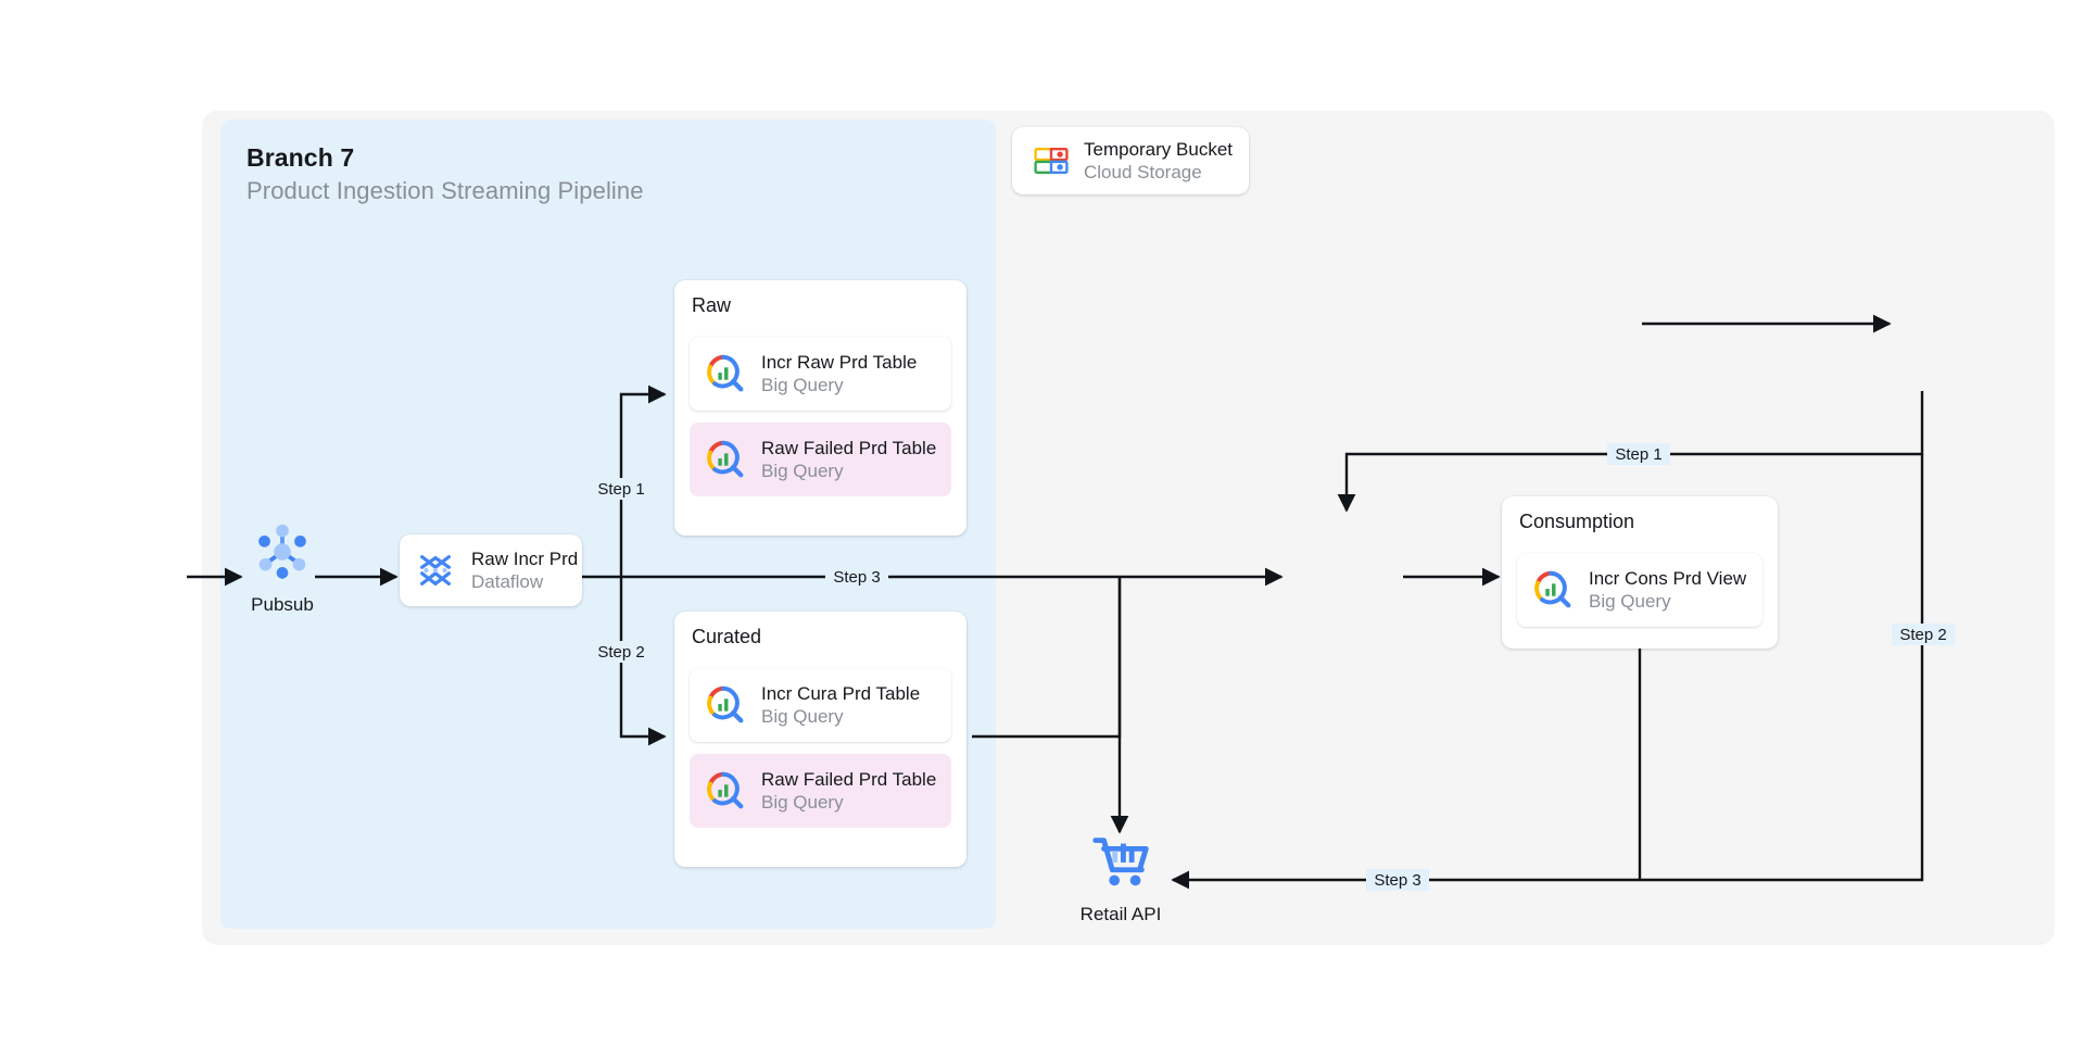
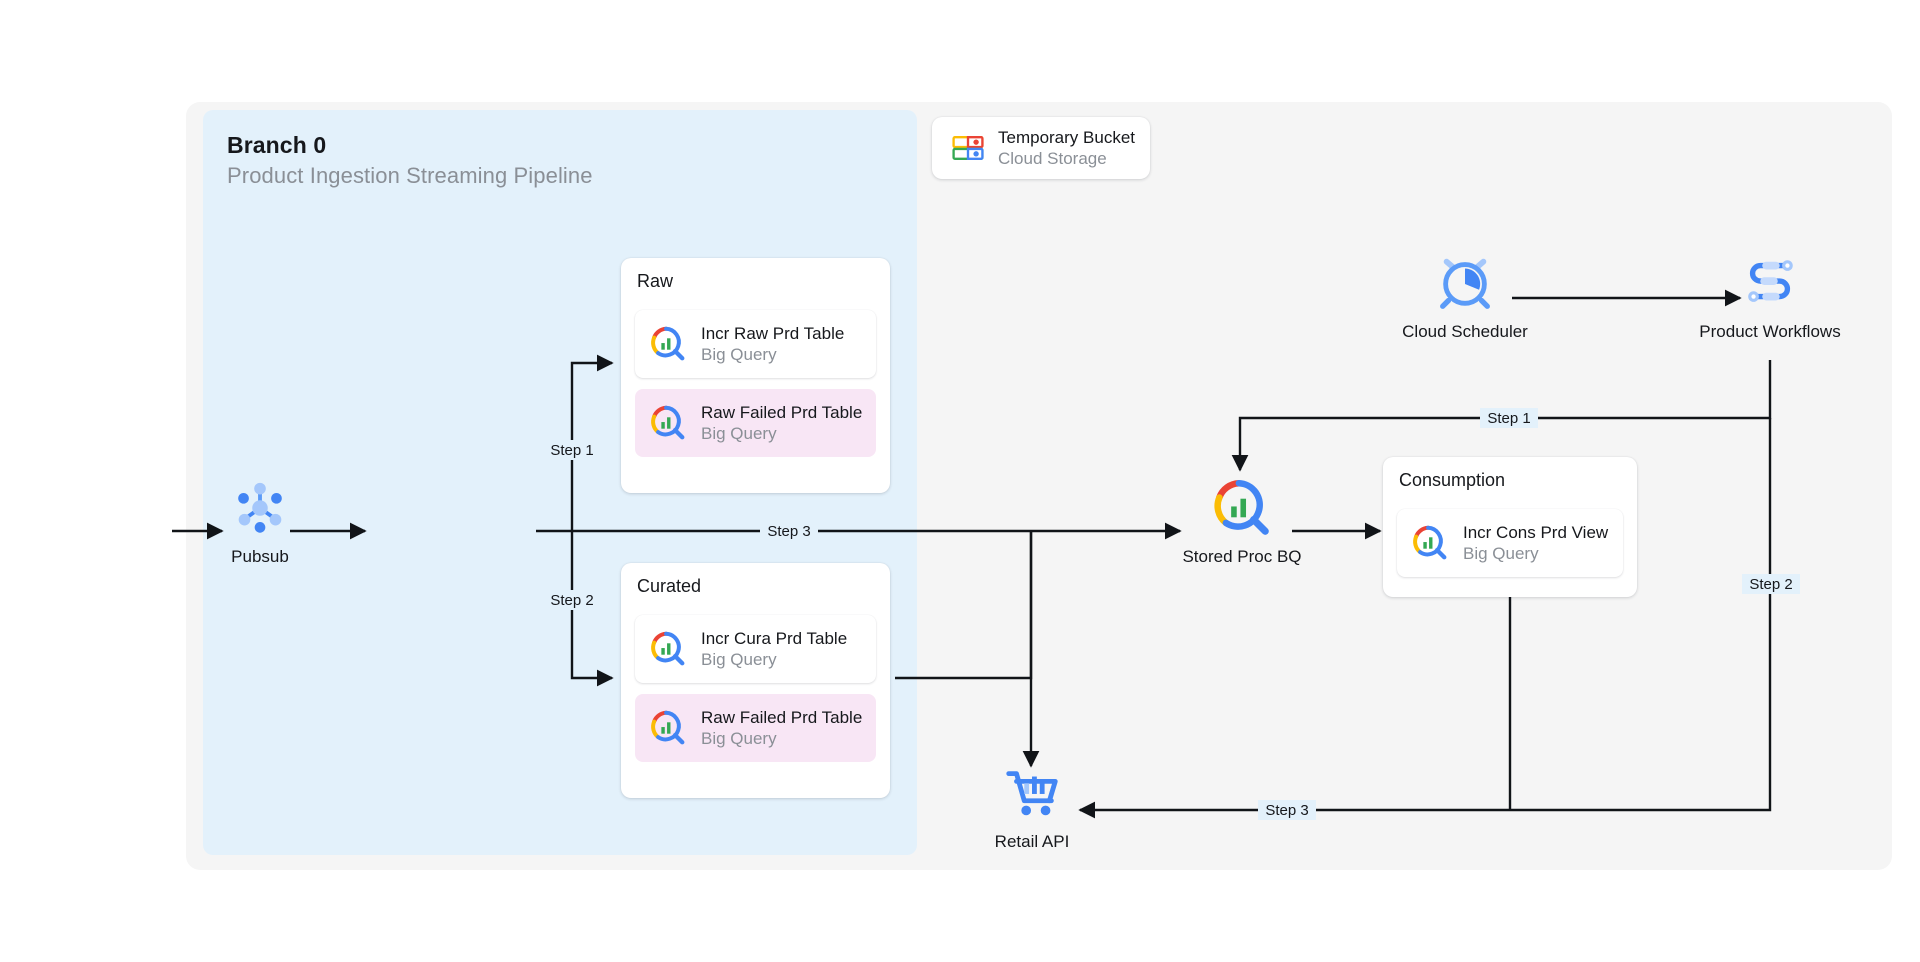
- Branch 7
+ Branch 0
  Product Ingestion Streaming Pipeline
  Step 1
  Step 2
  Step 3
  Step 1
  Step 2
  Step 3
  Pubsub
- Raw Incr Prd
- Dataflow
  Temporary Bucket
  Cloud Storage
  Raw
  Incr Raw Prd Table
  Big Query
  Raw Failed Prd Table
  Big Query
  Curated
  Incr Cura Prd Table
  Big Query
  Raw Failed Prd Table
  Big Query
+ Cloud Scheduler
+ Product Workflows
+ Stored Proc BQ
  Consumption
  Incr Cons Prd View
  Big Query
  Retail API
